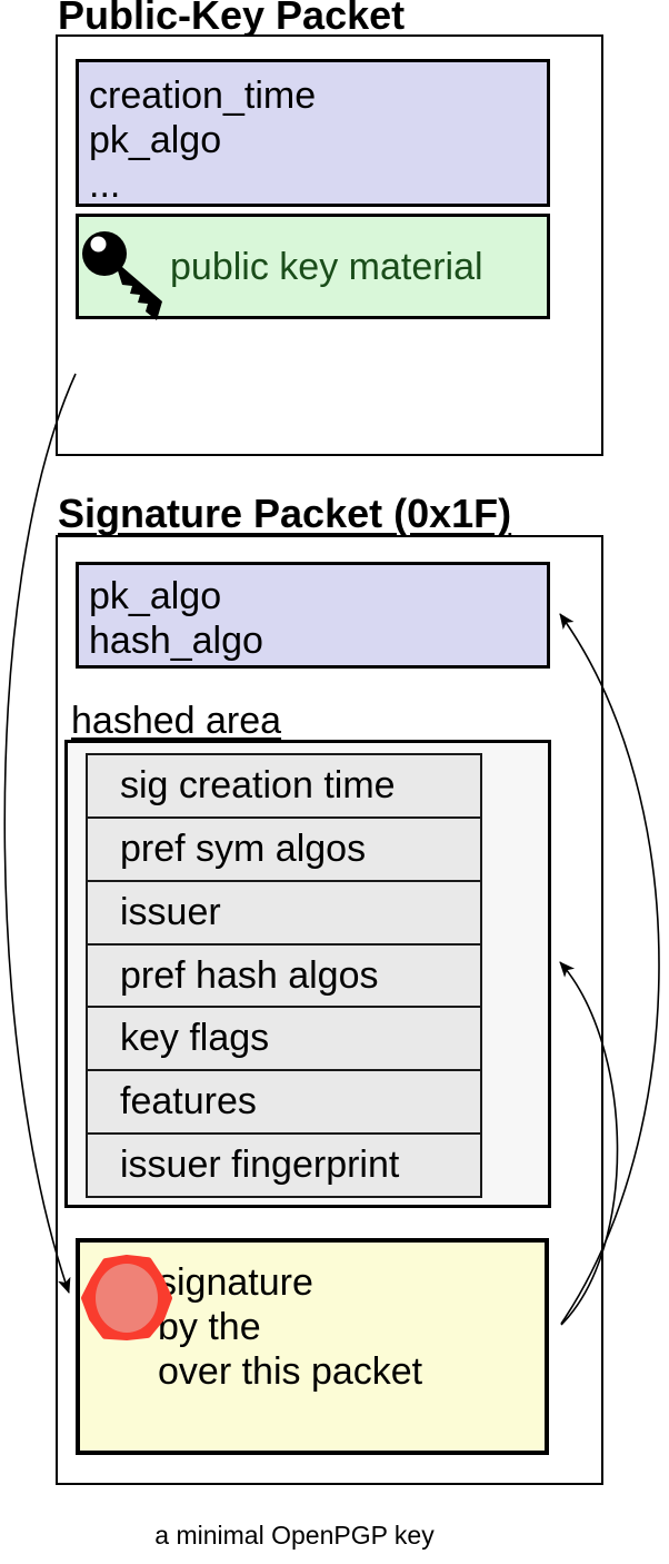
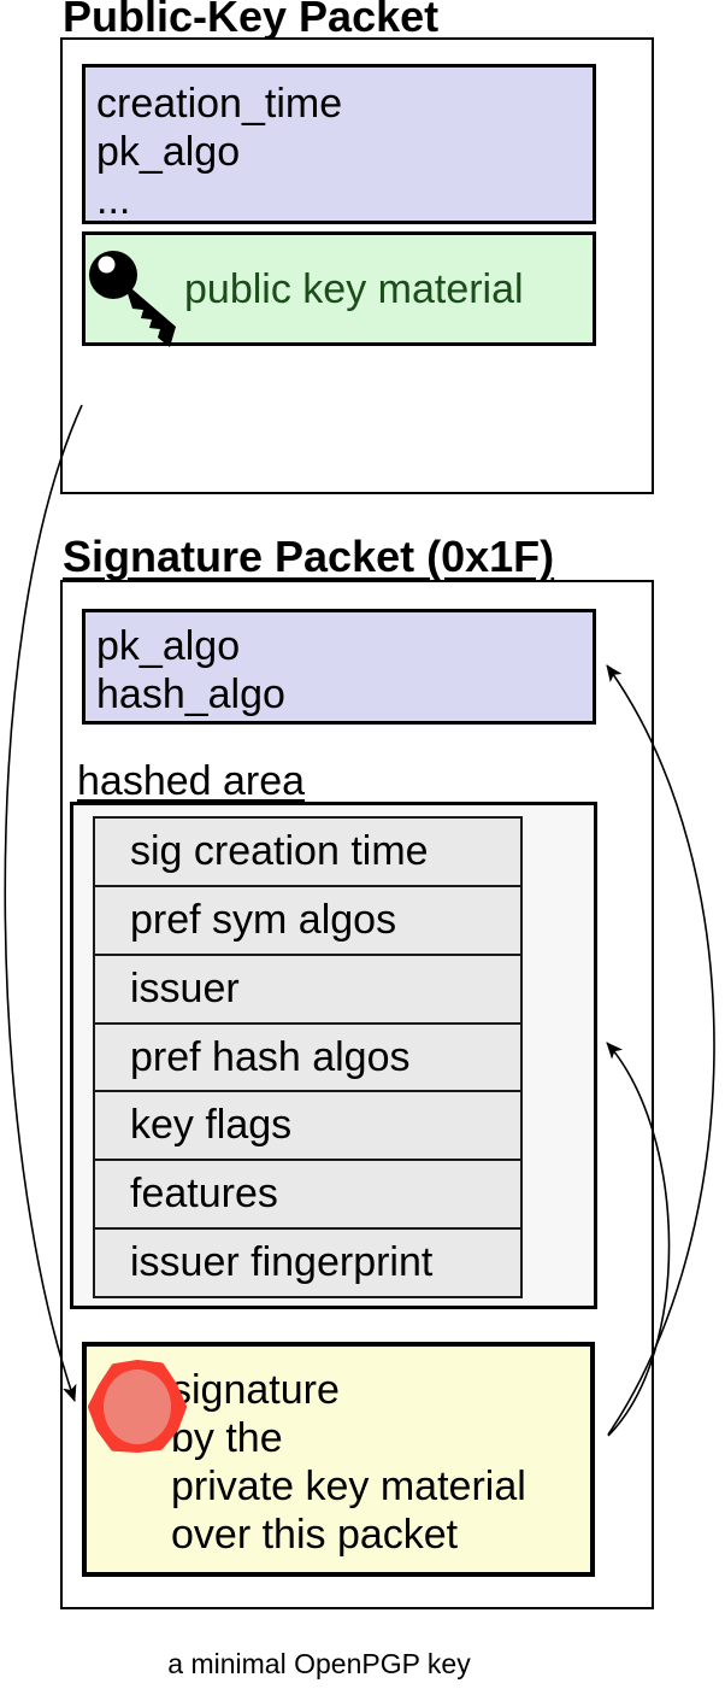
  Public-Key Packet
  creation_time
  pk_algo
  ...
  public key material
  Signature Packet (0x1F)
  pk_algo
  hash_algo
  hashed area
  sig creation time
  pref sym algos
  issuer
  pref hash algos
  key flags
  features
  issuer fingerprint
  signature
  by the
+ private key material
  over this packet
  a minimal OpenPGP key
